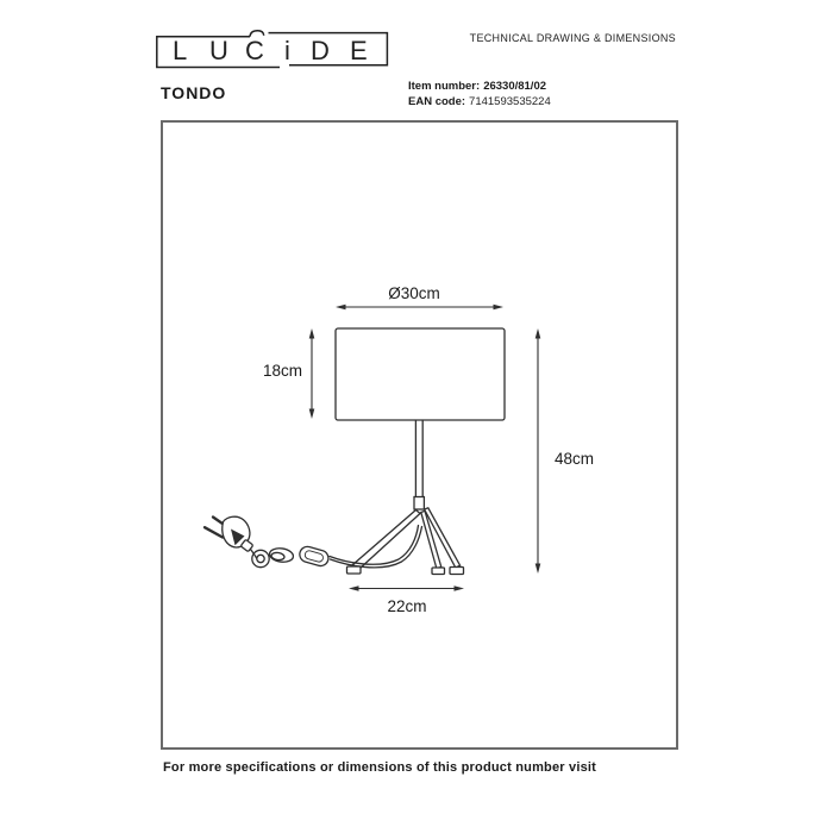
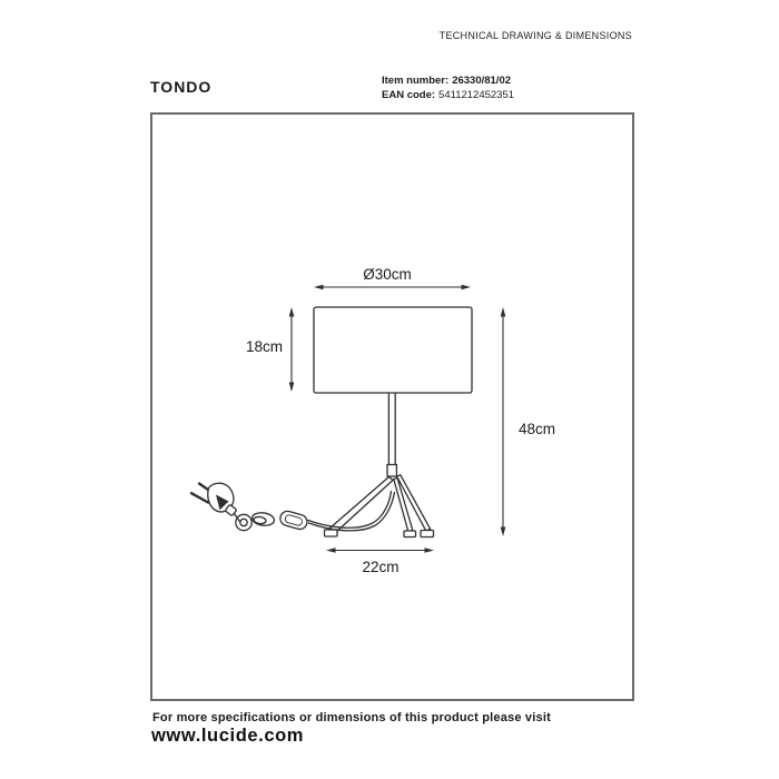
- L
- U
- C
- i
- D
- E
  TONDO
  TECHNICAL DRAWING & DIMENSIONS
  Item number: 26330/81/02
- EAN code: 7141593535224
+ EAN code: 5411212452351
  Ø30cm
  18cm
  48cm
  22cm
- For more specifications or dimensions of this product number visit
+ For more specifications or dimensions of this product please visit
+ www.lucide.com
